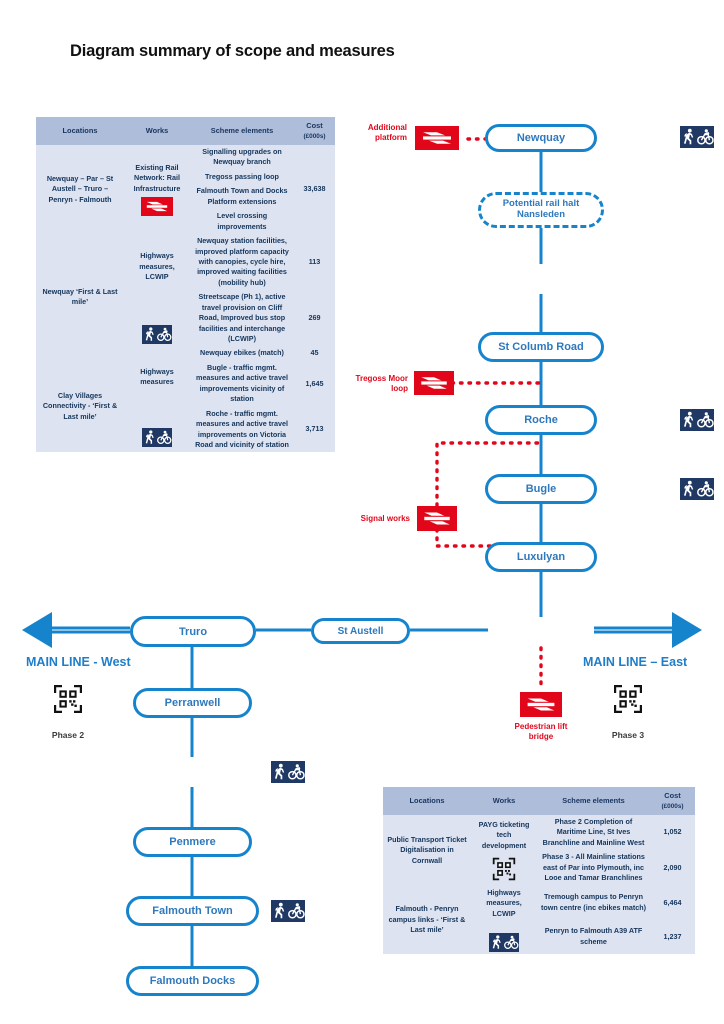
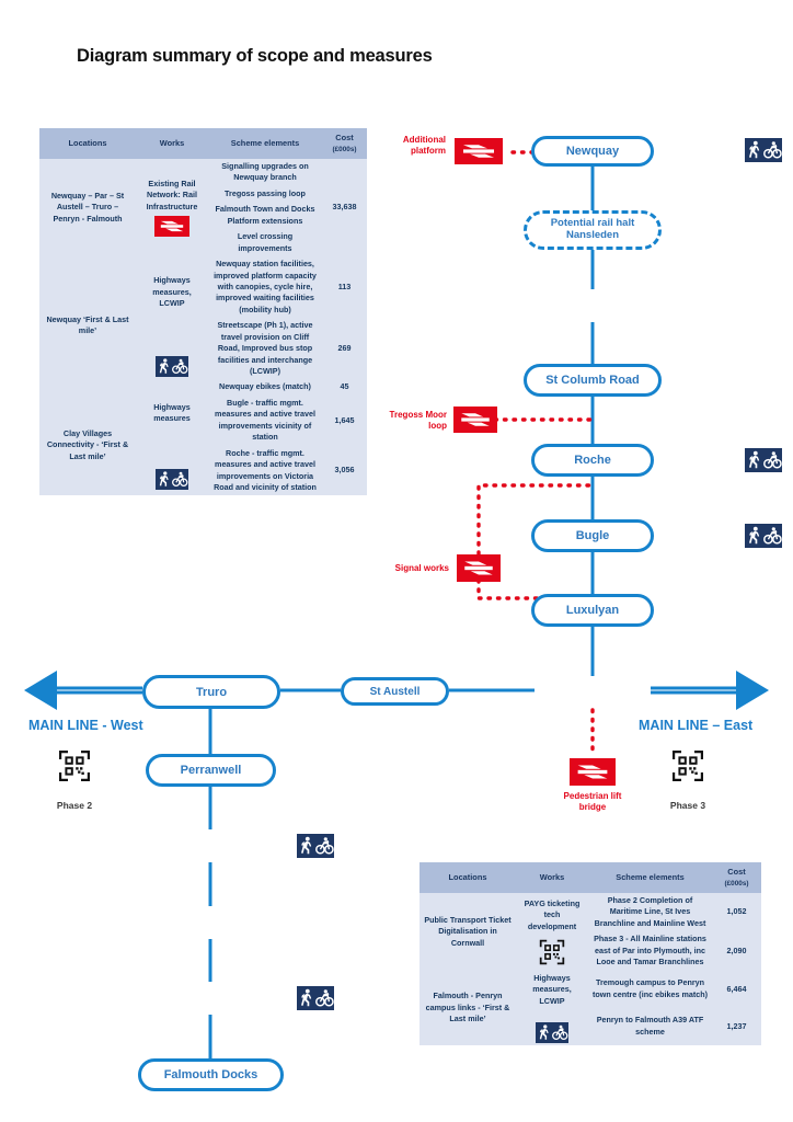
  Diagram summary of scope and measures
  Newquay
  Potential rail halt
  Nansleden
  St Columb Road
  Roche
  Bugle
  Luxulyan
  Truro
  St Austell
  Perranwell
- Penmere
- Falmouth Town
  Falmouth Docks
  Additional
  platform
  Tregoss Moor
  loop
  Signal works
  Pedestrian lift
  bridge
  MAIN LINE - West
  MAIN LINE – East
  Phase 2
  Phase 3
  Locations	Works	Scheme elements	Cost
  Newquay – Par – St Austell – Truro – Penryn - Falmouth	Existing Rail Network: Rail Infrastructure	Signalling upgrades on Newquay branch	33,638
  Tregoss passing loop
  Falmouth Town and Docks Platform extensions
  Level crossing improvements
  Newquay ‘First & Last mile’	Highways measures, LCWIP	Newquay station facilities, improved platform capacity with canopies, cycle hire, improved waiting facilities (mobility hub)	113
  Streetscape (Ph 1), active travel provision on Cliff Road, Improved bus stop facilities and interchange (LCWIP)	269
  Newquay ebikes (match)	45
  Clay Villages Connectivity - ‘First & Last mile’	Highways measures	Bugle - traffic mgmt. measures and active travel improvements vicinity of station	1,645
- Roche - traffic mgmt. measures and active travel improvements on Victoria Road and vicinity of station	3,713
+ Roche - traffic mgmt. measures and active travel improvements on Victoria Road and vicinity of station	3,056
  Locations	Works	Scheme elements	Cost
  Public Transport Ticket Digitalisation in Cornwall	PAYG ticketing tech development	Phase 2 Completion of Maritime Line, St Ives Branchline and Mainline West	1,052
  Phase 3 - All Mainline stations east of Par into Plymouth, inc Looe and Tamar Branchlines	2,090
  Falmouth - Penryn campus links - ‘First & Last mile’	Highways measures, LCWIP	Tremough campus to Penryn town centre (inc ebikes match)	6,464
  Penryn to Falmouth A39 ATF scheme	1,237
